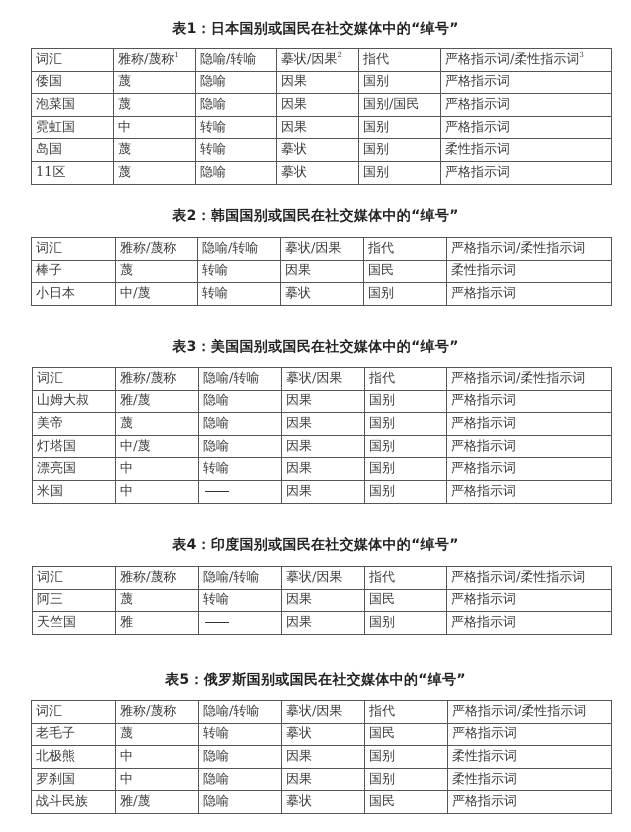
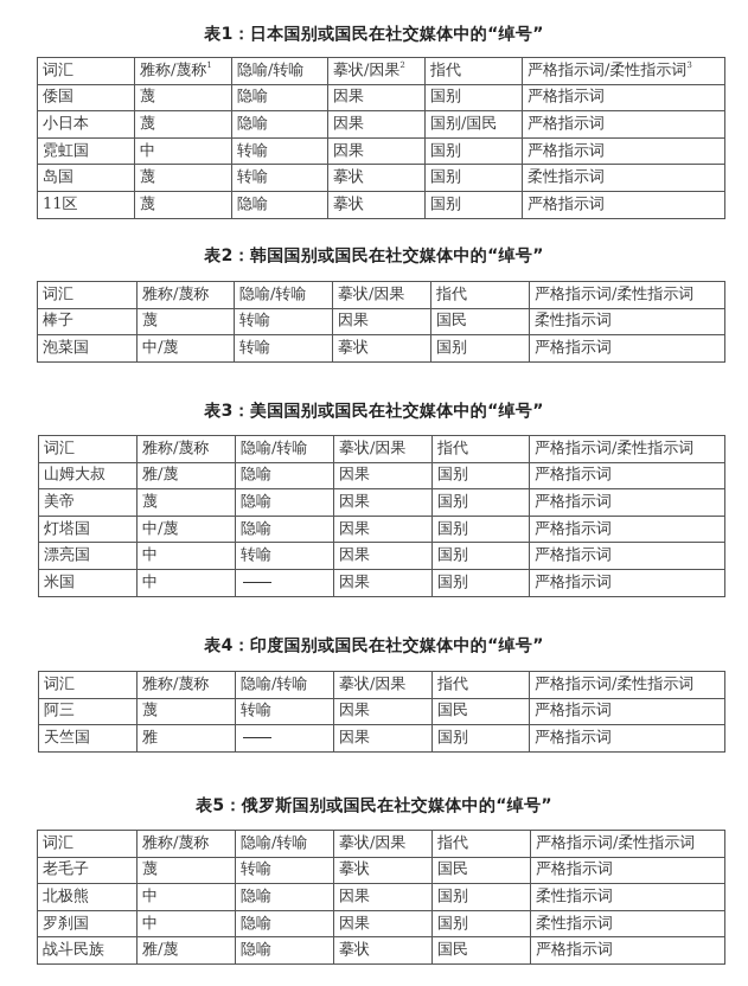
  表1：日本国别或国民在社交媒体中的“绰号”
  词汇	雅称/蔑称1	隐喻/转喻	摹状/因果2	指代	严格指示词/柔性指示词3
  倭国	蔑	隐喻	因果	国别	严格指示词
- 泡菜国	蔑	隐喻	因果	国别/国民	严格指示词
+ 小日本	蔑	隐喻	因果	国别/国民	严格指示词
  霓虹国	中	转喻	因果	国别	严格指示词
  岛国	蔑	转喻	摹状	国别	柔性指示词
  11区	蔑	隐喻	摹状	国别	严格指示词
  表2：韩国国别或国民在社交媒体中的“绰号”
  词汇	雅称/蔑称	隐喻/转喻	摹状/因果	指代	严格指示词/柔性指示词
  棒子	蔑	转喻	因果	国民	柔性指示词
- 小日本	中/蔑	转喻	摹状	国别	严格指示词
+ 泡菜国	中/蔑	转喻	摹状	国别	严格指示词
  表3：美国国别或国民在社交媒体中的“绰号”
  词汇	雅称/蔑称	隐喻/转喻	摹状/因果	指代	严格指示词/柔性指示词
  山姆大叔	雅/蔑	隐喻	因果	国别	严格指示词
  美帝	蔑	隐喻	因果	国别	严格指示词
  灯塔国	中/蔑	隐喻	因果	国别	严格指示词
  漂亮国	中	转喻	因果	国别	严格指示词
  米国	中		因果	国别	严格指示词
  表4：印度国别或国民在社交媒体中的“绰号”
  词汇	雅称/蔑称	隐喻/转喻	摹状/因果	指代	严格指示词/柔性指示词
  阿三	蔑	转喻	因果	国民	严格指示词
  天竺国	雅		因果	国别	严格指示词
  表5：俄罗斯国别或国民在社交媒体中的“绰号”
  词汇	雅称/蔑称	隐喻/转喻	摹状/因果	指代	严格指示词/柔性指示词
  老毛子	蔑	转喻	摹状	国民	严格指示词
  北极熊	中	隐喻	因果	国别	柔性指示词
  罗刹国	中	隐喻	因果	国别	柔性指示词
  战斗民族	雅/蔑	隐喻	摹状	国民	严格指示词
